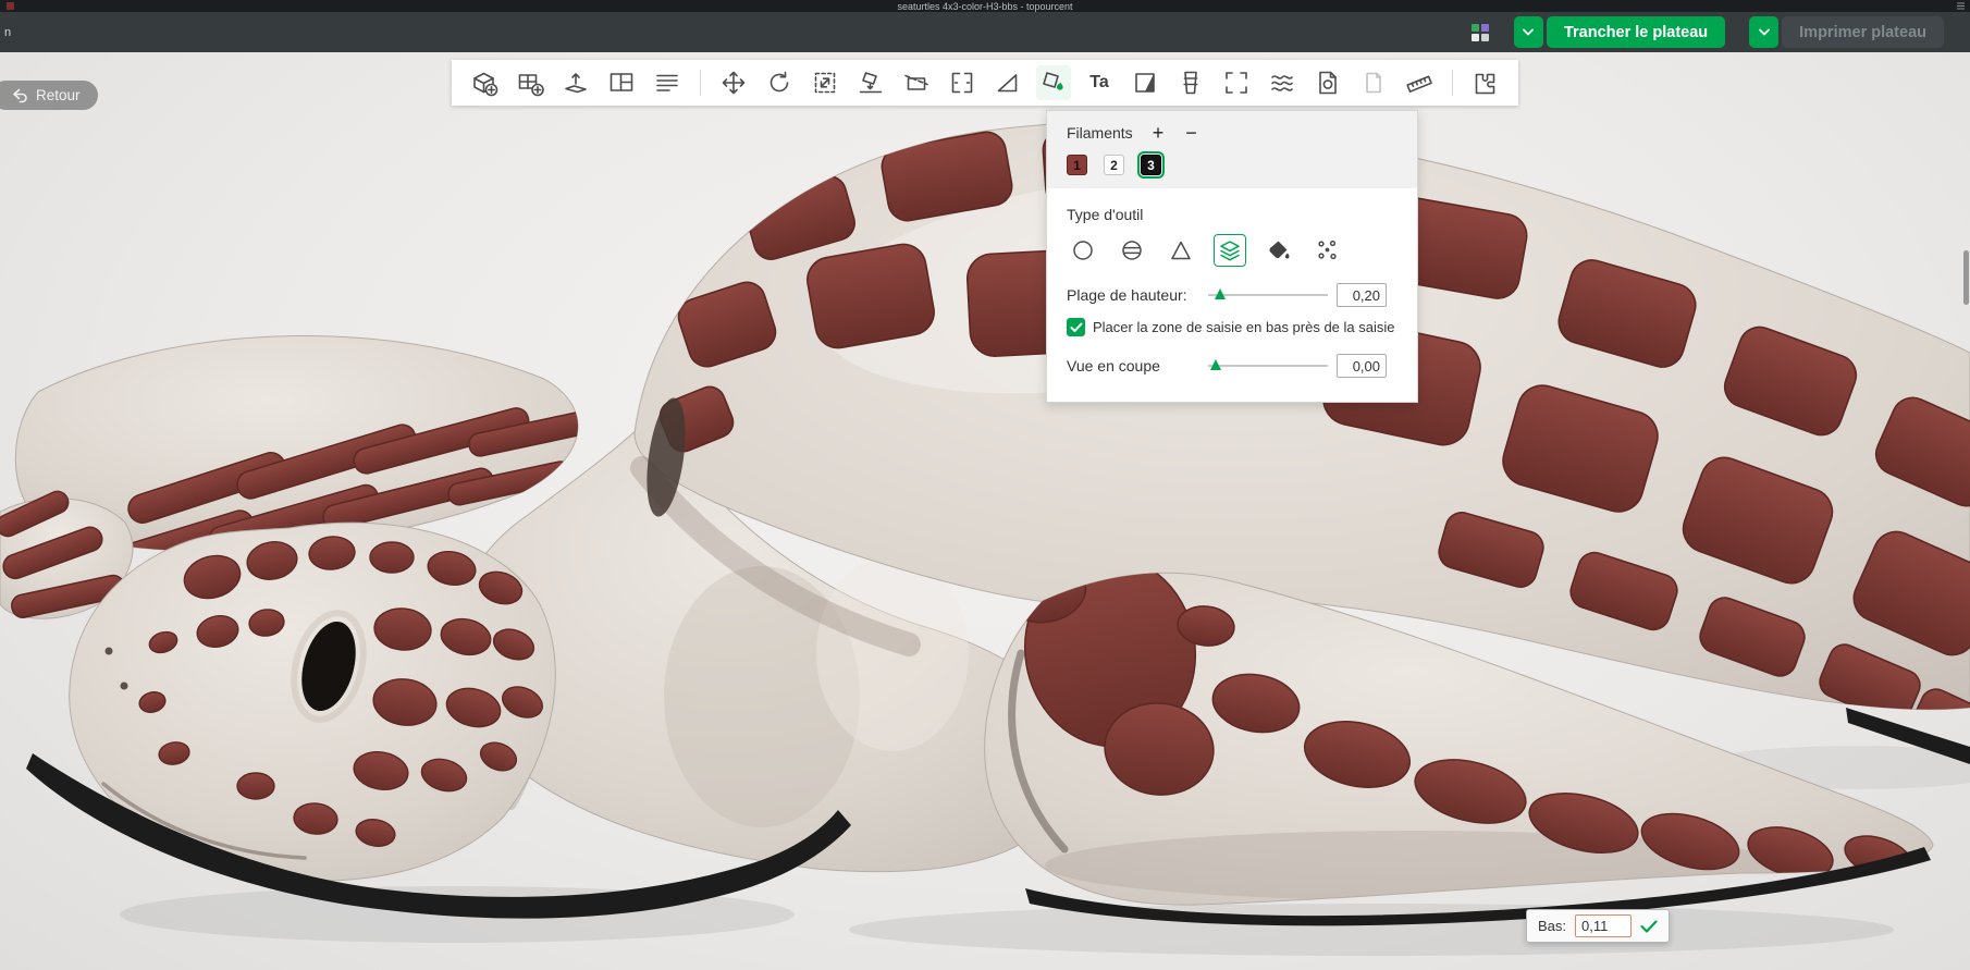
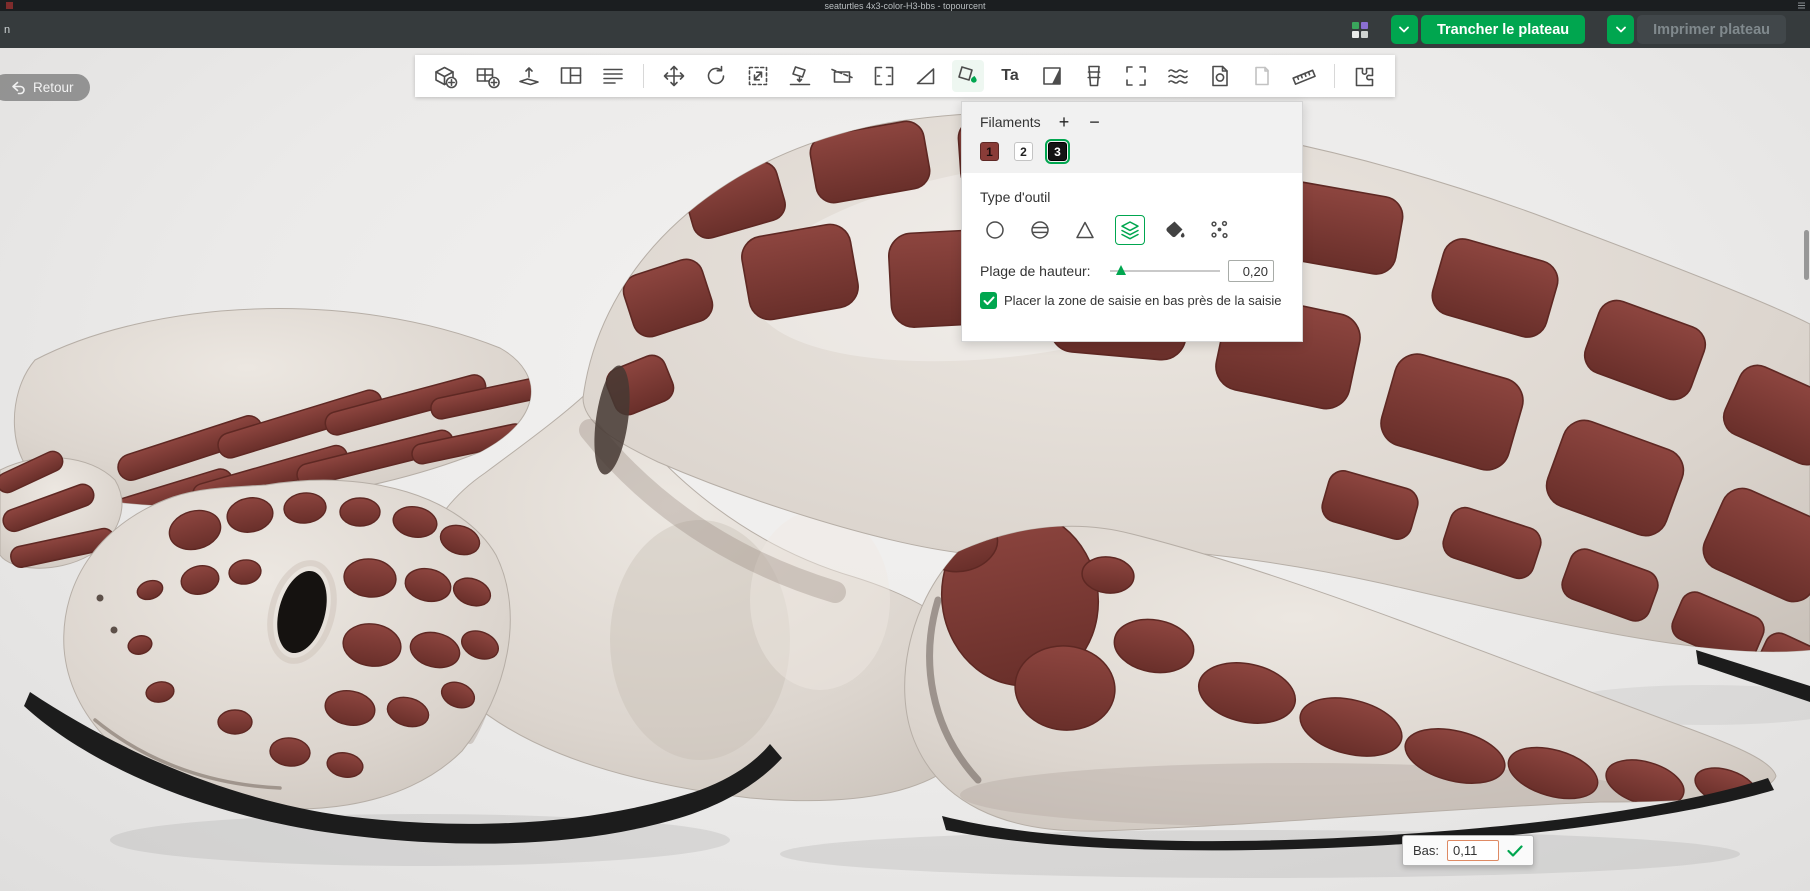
  seaturtles 4x3-color-H3-bbs - topourcent
  n
  Trancher le plateau
  Imprimer plateau
  Retour
  Ta
  Filaments
  +
  −
  1
  2
  3
  Type d'outil
  Plage de hauteur:
  0,20
  Placer la zone de saisie en bas près de la saisie
- Vue en coupe
- 0,00
  Bas:
  0,11
